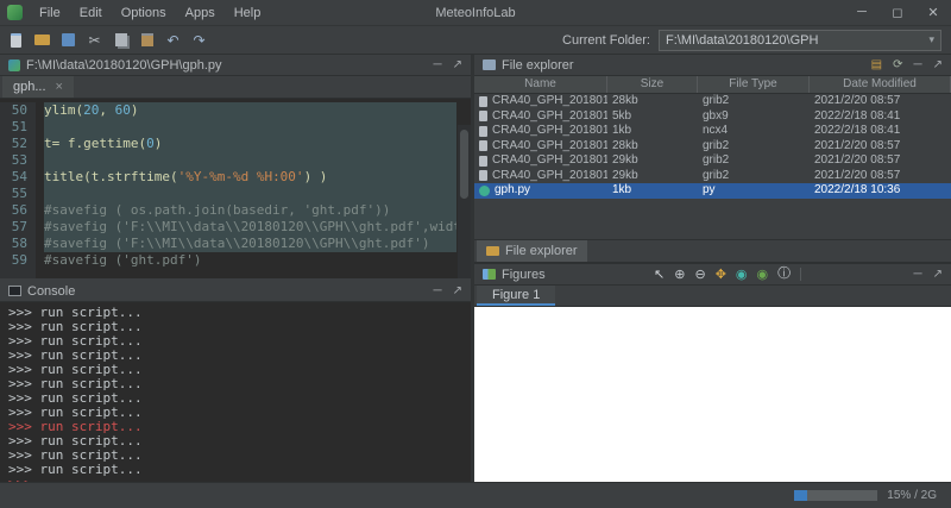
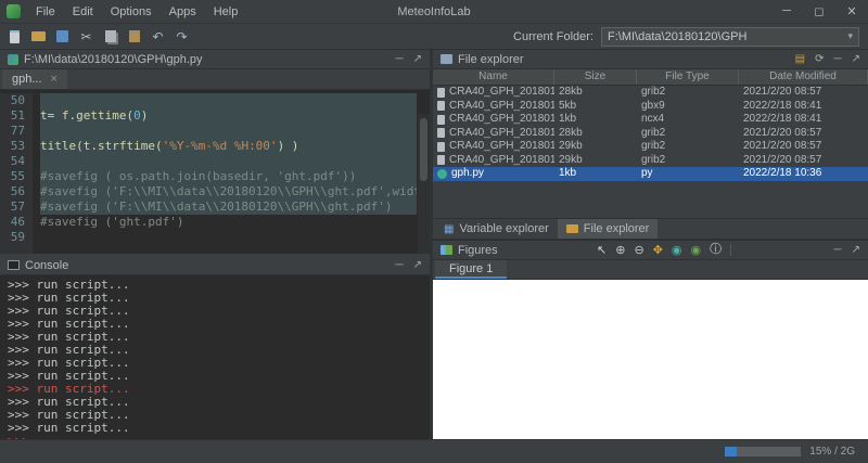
  File Edit Options Apps Help
  MeteoInfoLab
  ─
  ◻
  ✕
  ✂
  ↶
  ↷
  Current Folder:
  F:\MI\data\20180120\GPH
  ▾
  F:\MI\data\20180120\GPH\gph.py
  ─
  ↗
  gph...
  ×
  50
  51
- 52
+ 77
  53
  54
  55
  56
  57
- 58
+ 46
  59
- ylim(20, 60)
  t= f.gettime(0)
  title(t.strftime('%Y-%m-%d %H:00') )
  #savefig ( os.path.join(basedir, 'ght.pdf'))
  #savefig ('F:\\MI\\data\\20180120\\GPH\\ght.pdf',wid
  #savefig ('F:\\MI\\data\\20180120\\GPH\\ght.pdf')
  #savefig ('ght.pdf')
  Console
  ─
  ↗
  >>> run script...
  >>> run script...
  >>> run script...
  >>> run script...
  >>> run script...
  >>> run script...
  >>> run script...
  >>> run script...
  >>> run script...
  >>> run script...
  >>> run script...
  >>> run script...
  File explorer
  ▤
  ⟳
  ─
  ↗
  Name
  Size
  File Type
  Date Modified
  CRA40_GPH_201801
  28kb
  grib2
  2021/2/20 08:57
  CRA40_GPH_201801
  5kb
  gbx9
  2022/2/18 08:41
  CRA40_GPH_201801
  1kb
  ncx4
  2022/2/18 08:41
  CRA40_GPH_201801
  28kb
  grib2
  2021/2/20 08:57
  CRA40_GPH_201801
  29kb
  grib2
  2021/2/20 08:57
  CRA40_GPH_201801
  29kb
  grib2
  2021/2/20 08:57
  gph.py
  1kb
  py
  2022/2/18 10:36
+ ▦
+ Variable explorer
  File explorer
  Figures
  ↖
  ⊕
  ⊖
  ✥
  ◉
  ◉
  ⓘ
  ─
  ↗
  Figure 1
  15% / 2G
